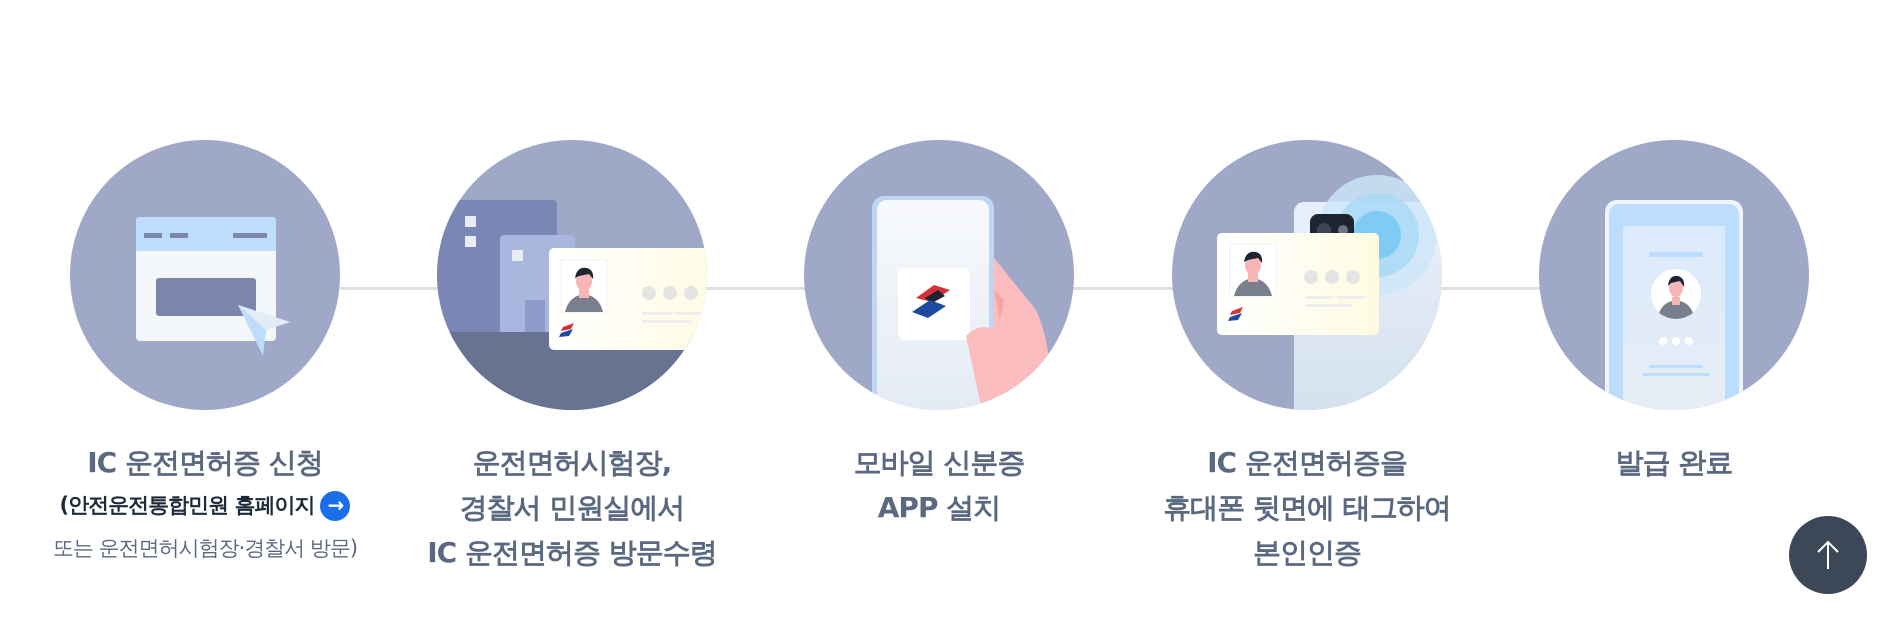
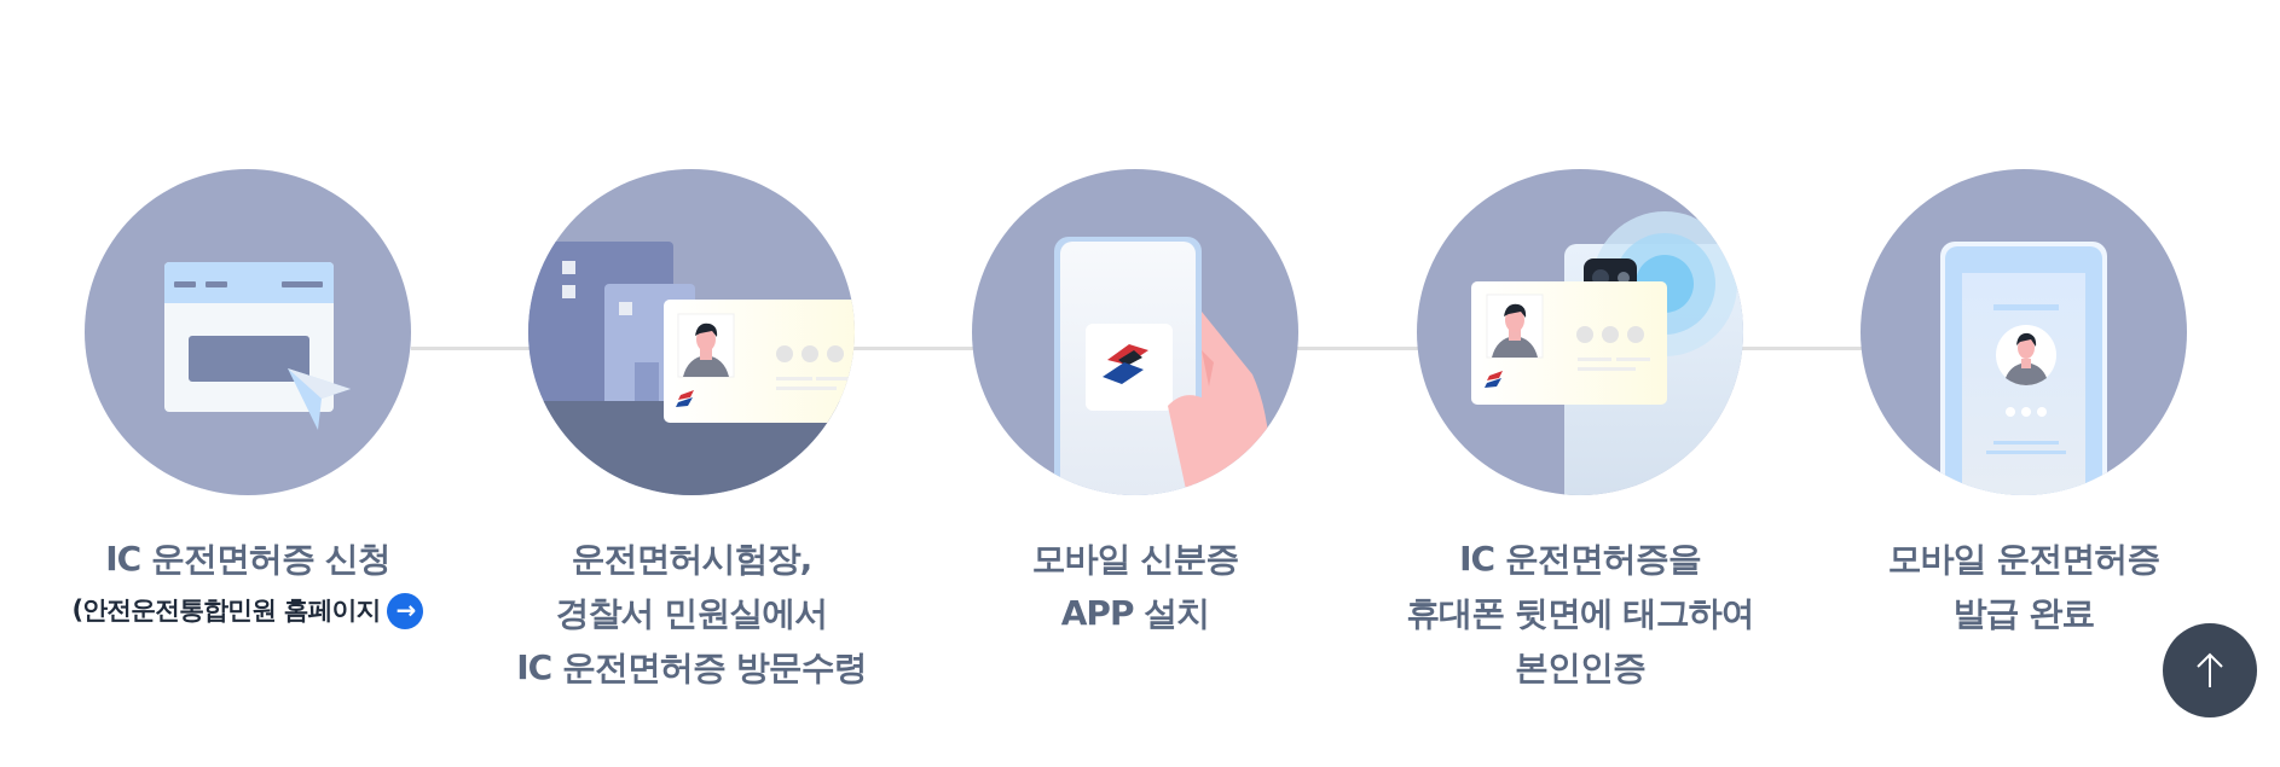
  IC 운전면허증 신청
  (안전운전통합민원 홈페이지 →
- 또는 운전면허시험장·경찰서 방문)
  운전면허시험장,
  경찰서 민원실에서
  IC 운전면허증 방문수령
  모바일 신분증
  APP 설치
  IC 운전면허증을
  휴대폰 뒷면에 태그하여
  본인인증
+ 모바일 운전면허증
  발급 완료
